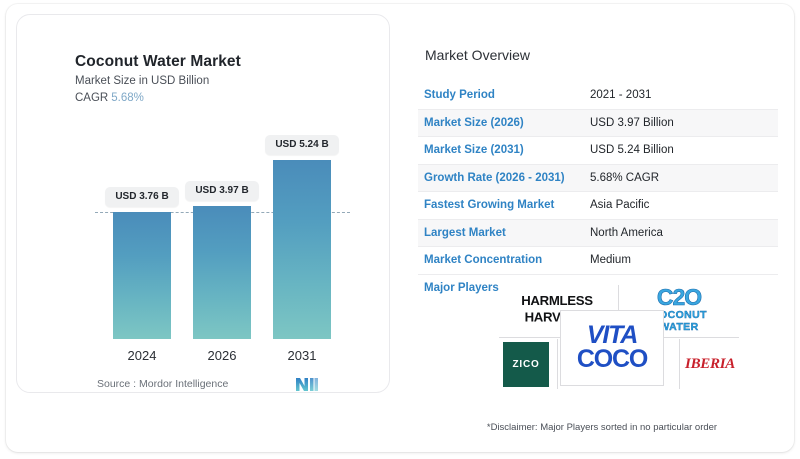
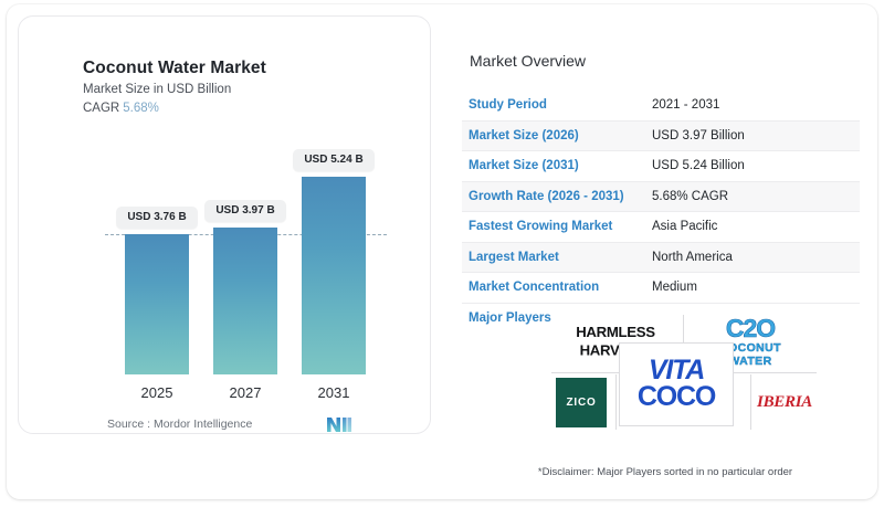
  Coconut Water Market
  Market Size in USD Billion
  CAGR 5.68%
  USD 3.76 B
- 2024
+ 2025
  USD 3.97 B
- 2026
+ 2027
  USD 5.24 B
  2031
  Source : Mordor Intelligence
  Market Overview
  Study Period
  2021 - 2031
  Market Size (2026)
  USD 3.97 Billion
  Market Size (2031)
  USD 5.24 Billion
  Growth Rate (2026 - 2031)
  5.68% CAGR
  Fastest Growing Market
  Asia Pacific
  Largest Market
  North America
  Market Concentration
  Medium
  Major Players
  HARMLESS
  C2O
  CONUT
  WATER
  ZICO
  VITA
  COCO
  IBERIA
  *Disclaimer: Major Players sorted in no particular order
